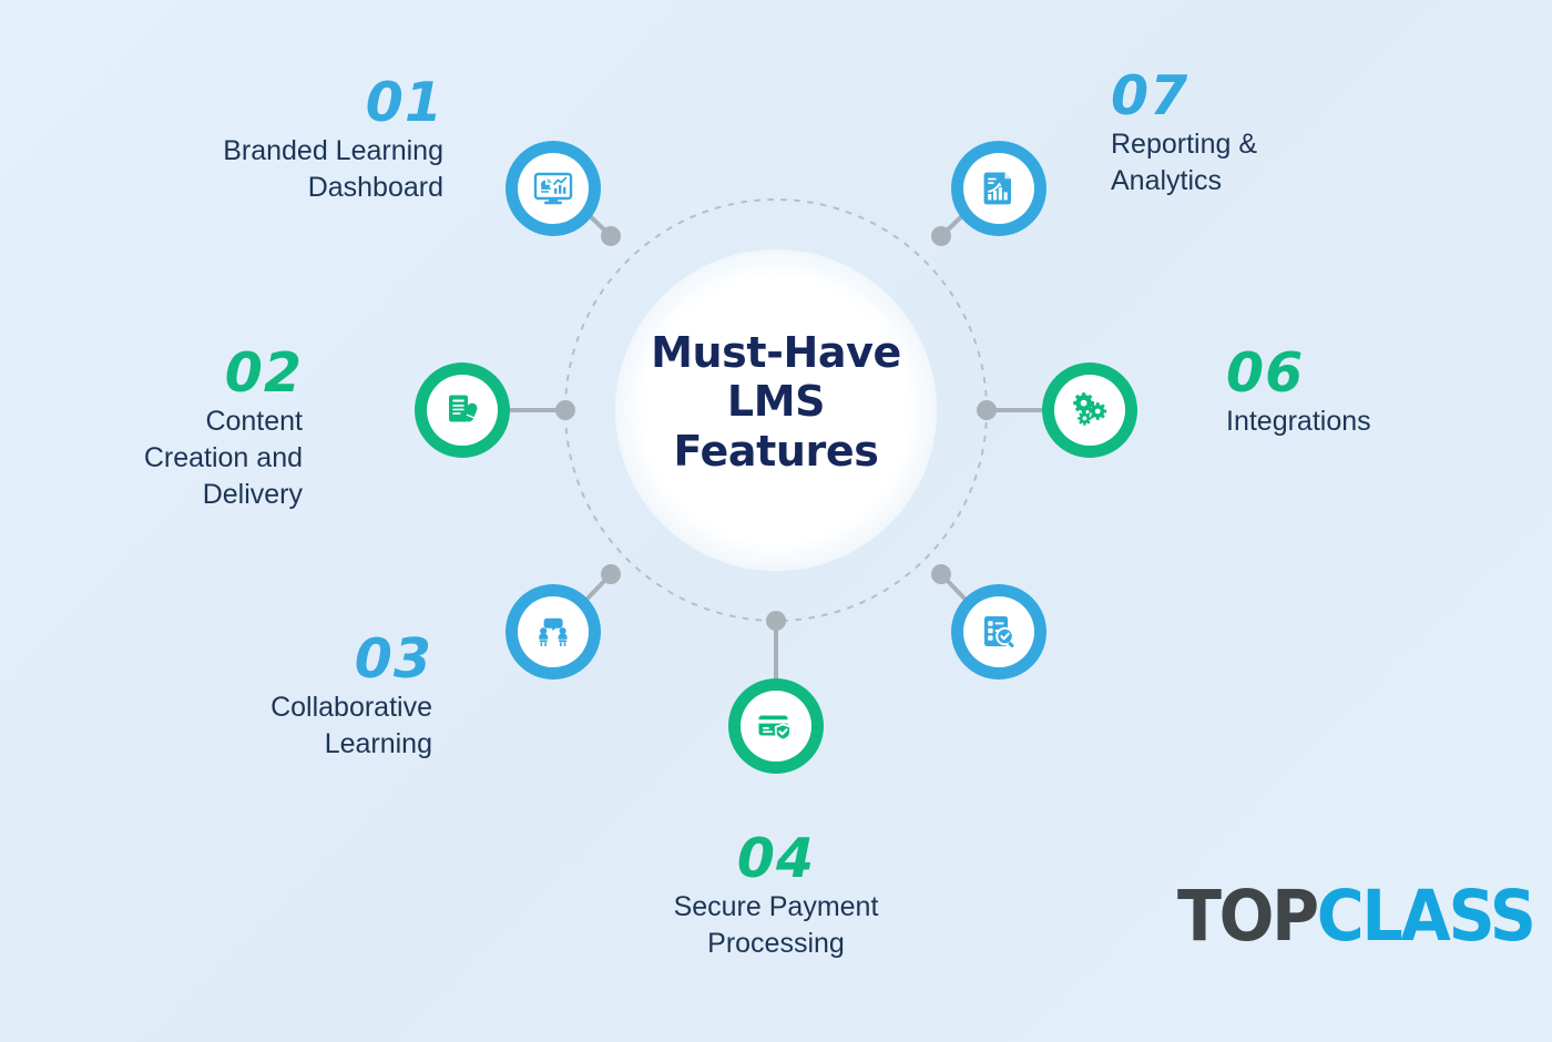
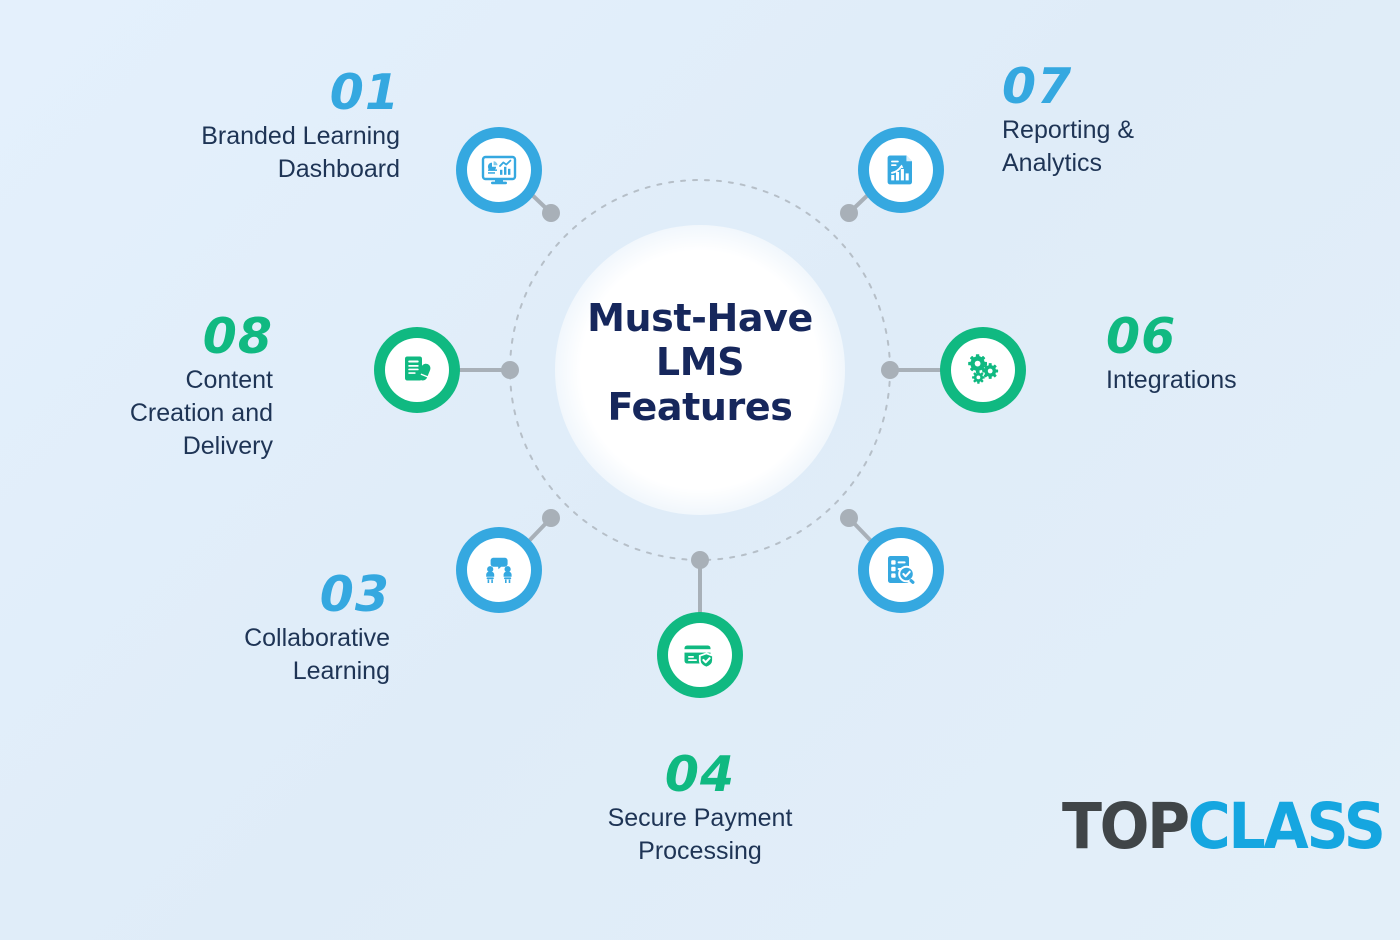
  Must-Have
  LMS
  Features
  01
  Branded Learning
  Dashboard
- 02
+ 08
  Content
  Creation and
  Delivery
  03
  Collaborative
  Learning
  04
  Secure Payment
  Processing
  06
  Integrations
  07
  Reporting &
  Analytics
  TOPCLASS
